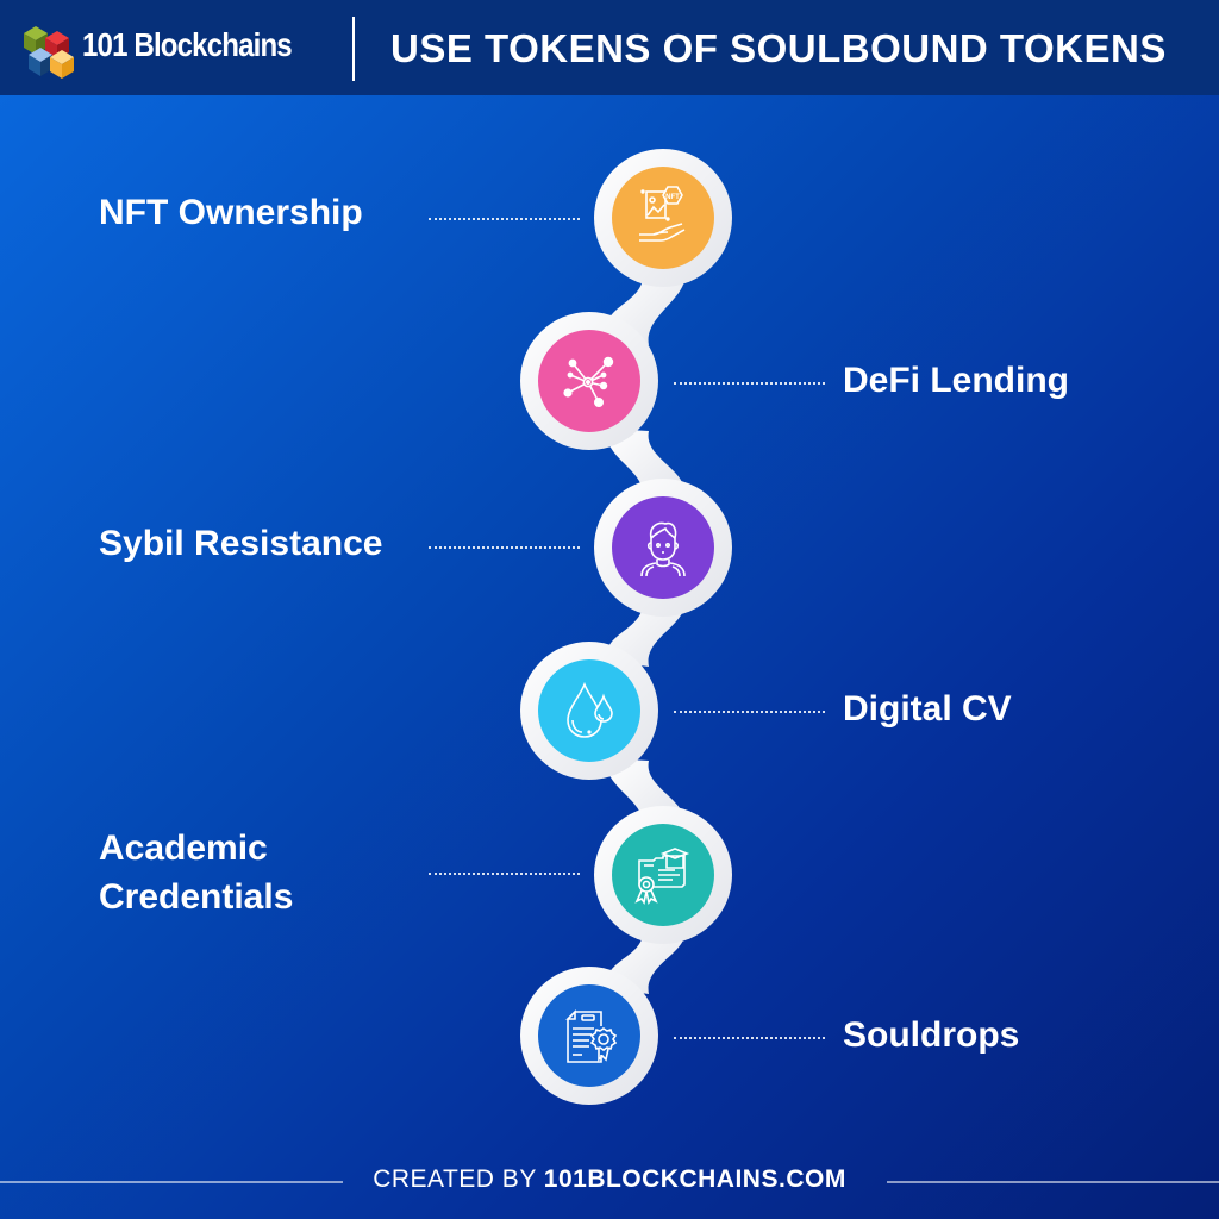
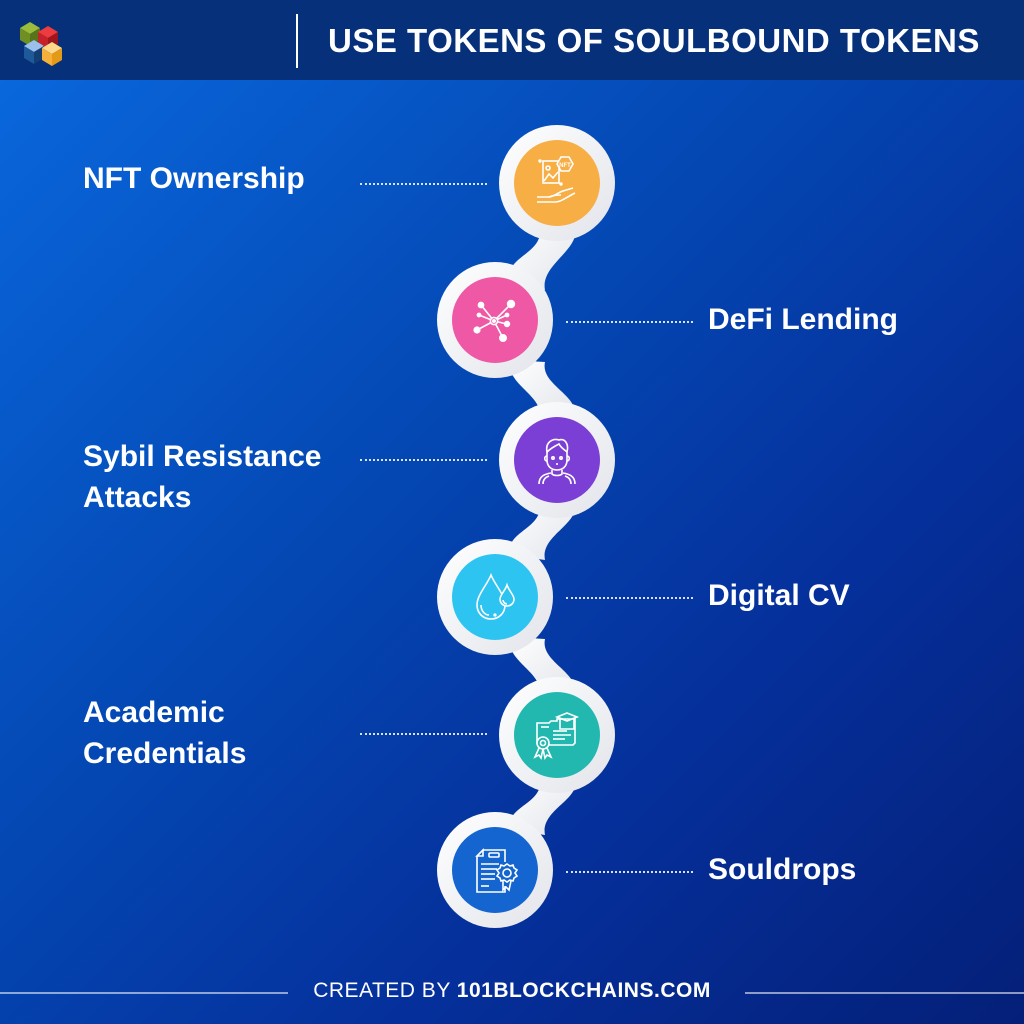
- 101 Blockchains
  USE TOKENS OF SOULBOUND TOKENS
  NFT Ownership
  DeFi Lending
  Sybil Resistance
+ Attacks
  Digital CV
  Academic
  Credentials
  Souldrops
  CREATED BY 101BLOCKCHAINS.COM
